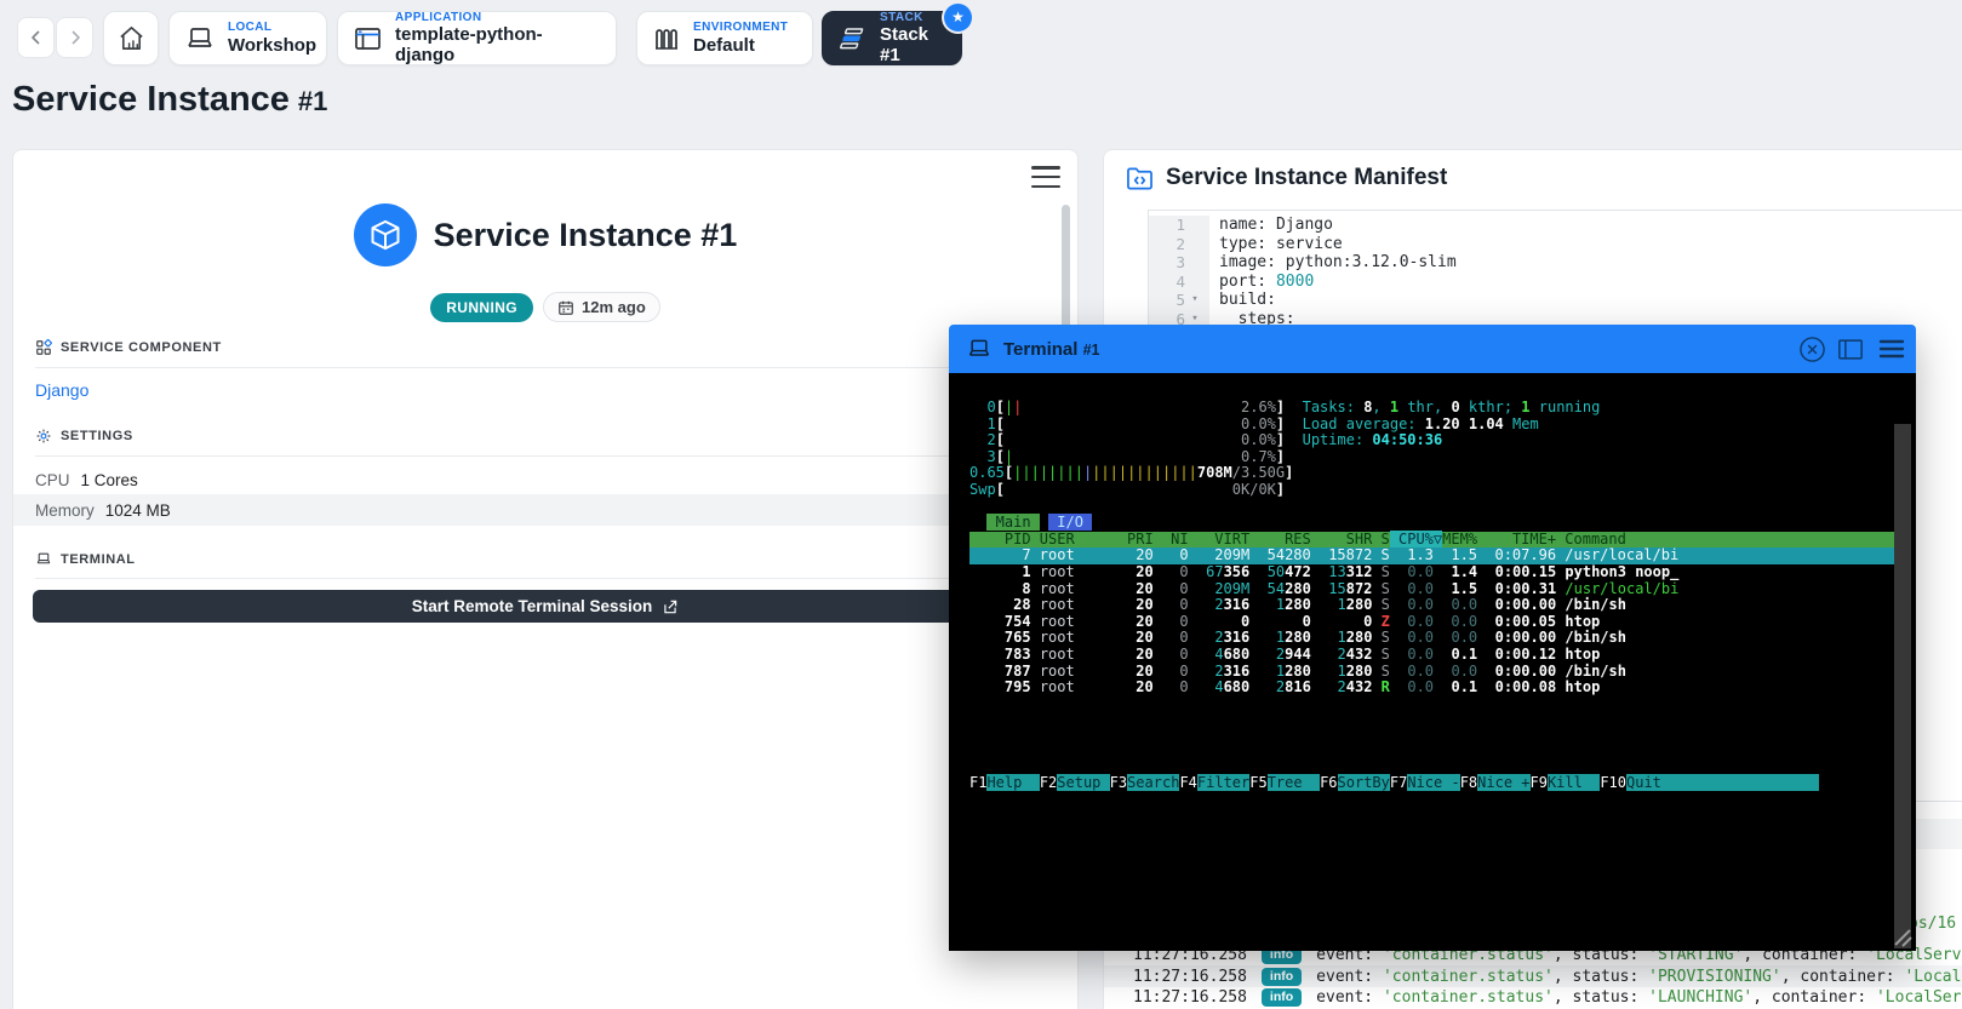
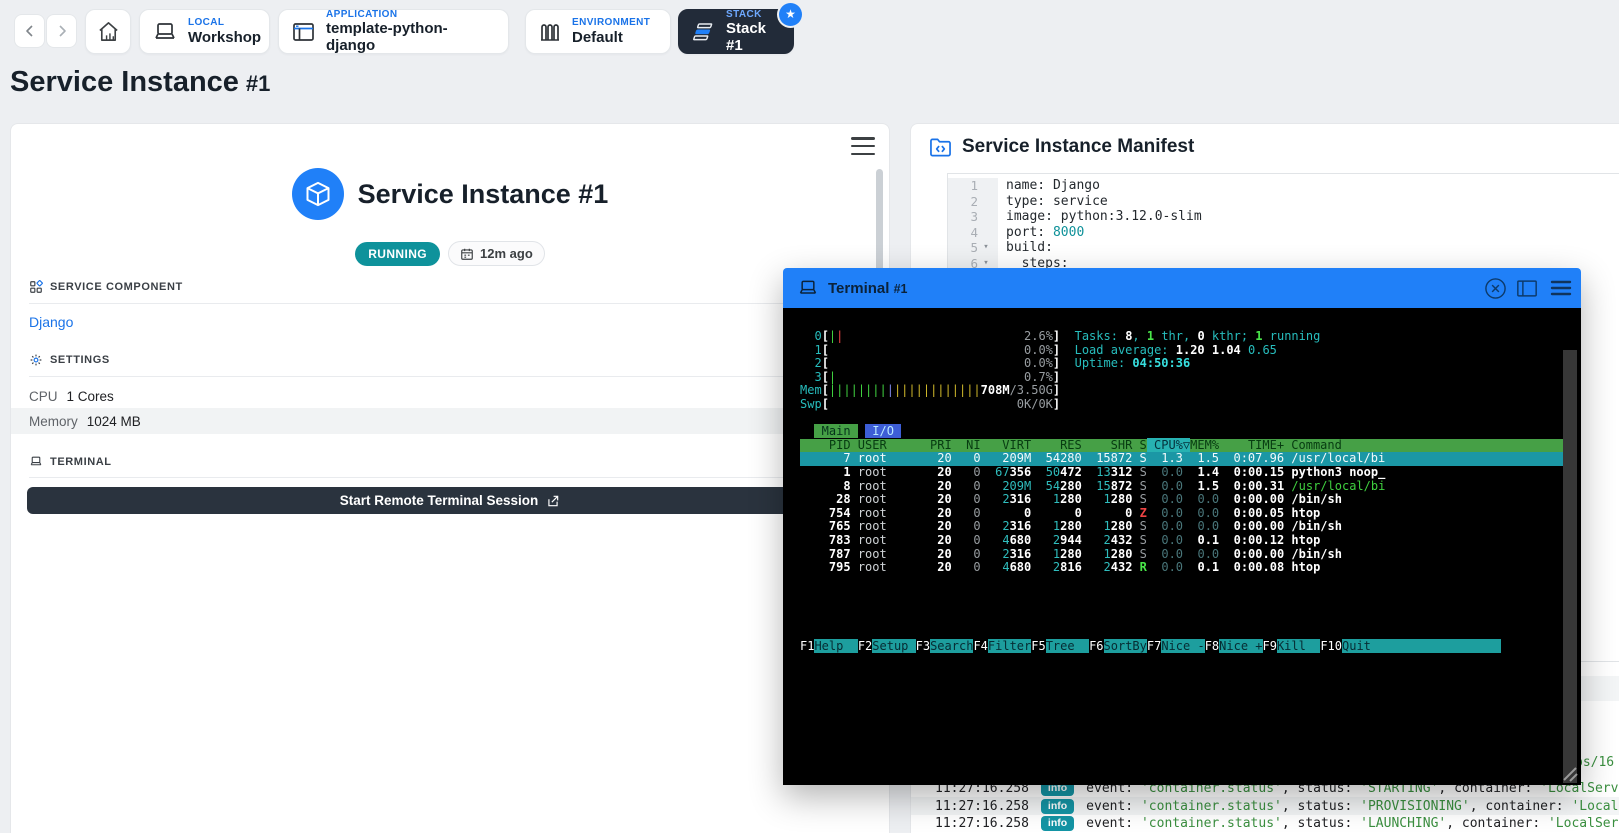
  LOCAL
  Workshop
  APPLICATION
  template-python-django
  ENVIRONMENT
  Default
  STACK
  Stack #1
  ★
  Service Instance #1
  Service Instance #1
  RUNNING
  12m ago
  SERVICE COMPONENT
  Django
  SETTINGS
  CPU
  1 Cores
  Memory
  1024 MB
  TERMINAL
  Start Remote Terminal Session
  Service Instance Manifest
  1
  name: Django
  2
  type: service
  3
  image: python:3.12.0-slim
  4
  port: 8000
  5
  ▾
  build:
  6
  ▾
  steps:
  s/16
  11:27:16.258
  info
  event: 'container.status', status: 'STARTING', container: 'LocalServ
  11:27:16.258
  info
  event: 'container.status', status: 'PROVISIONING', container: 'Local
  11:27:16.258
  info
  event: 'container.status', status: 'LAUNCHING', container: 'LocalSer
  Terminal #1
  0[|| 2.6%] Tasks: 8, 1 thr, 0 kthr; 1 running
- 1[ 0.0%] Load average: 1.20 1.04 Mem
+ 1[ 0.0%] Load average: 1.20 1.04 0.65
  2[ 0.0%] Uptime: 04:50:36
  3[| 0.7%]
- 0.65[|||||||||||||||||||||708M/3.50G]
+ Mem[|||||||||||||||||||||708M/3.50G]
  Swp[ 0K/0K]
  Main I/O
  PID USER PRI NI VIRT RES SHR S CPU%▽MEM% TIME+ Command
  7 root 20 0 209M 54280 15872 S 1.3 1.5 0:07.96 /usr/local/bi
  1 root 20 0 67356 50472 13312 S 0.0 1.4 0:00.15 python3 noop_
  8 root 20 0 209M 54280 15872 S 0.0 1.5 0:00.31 /usr/local/bi
  28 root 20 0 2316 1280 1280 S 0.0 0.0 0:00.00 /bin/sh
  754 root 20 0 0 0 0 Z 0.0 0.0 0:00.05 htop
  765 root 20 0 2316 1280 1280 S 0.0 0.0 0:00.00 /bin/sh
  783 root 20 0 4680 2944 2432 S 0.0 0.1 0:00.12 htop
  787 root 20 0 2316 1280 1280 S 0.0 0.0 0:00.00 /bin/sh
  795 root 20 0 4680 2816 2432 R 0.0 0.1 0:00.08 htop
  F1Help F2Setup F3SearchF4FilterF5Tree F6SortByF7Nice -F8Nice +F9Kill F10Quit
